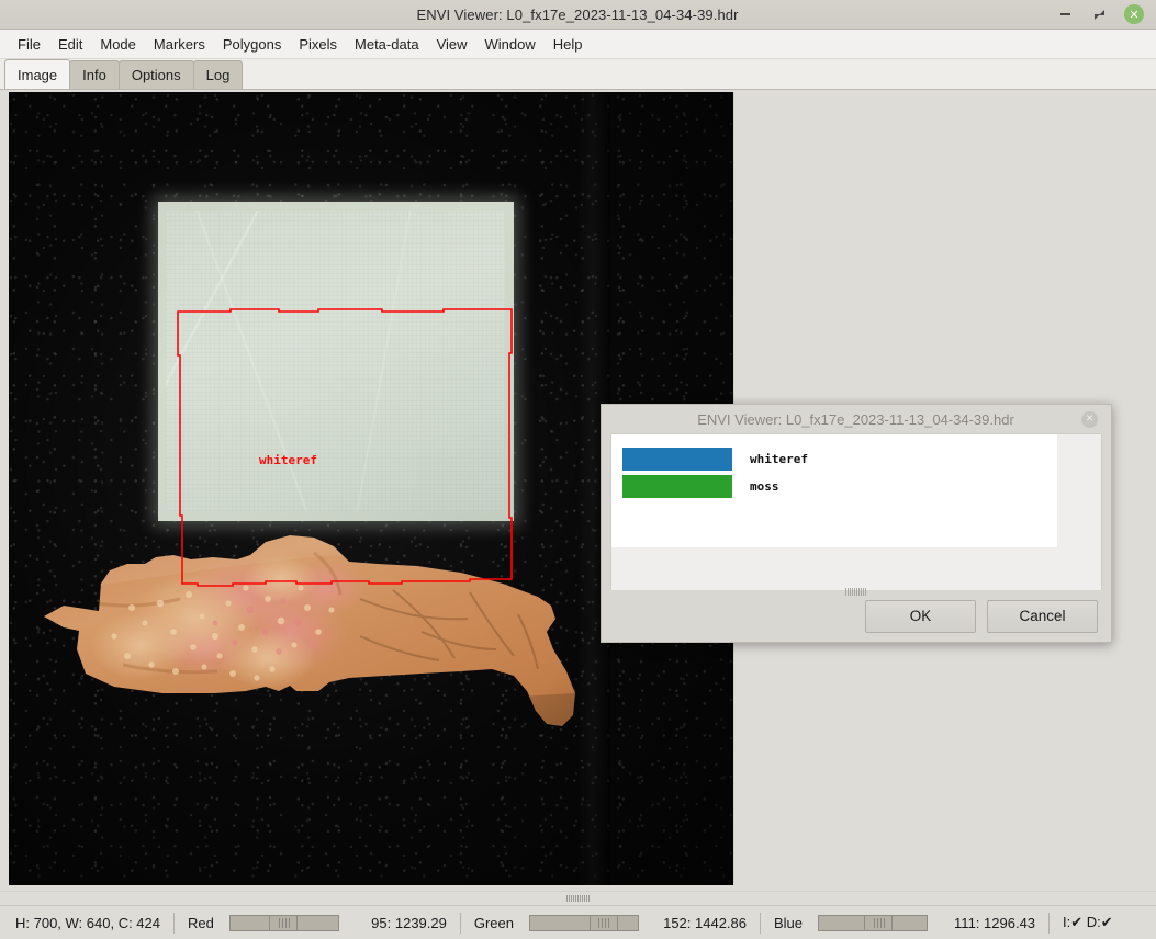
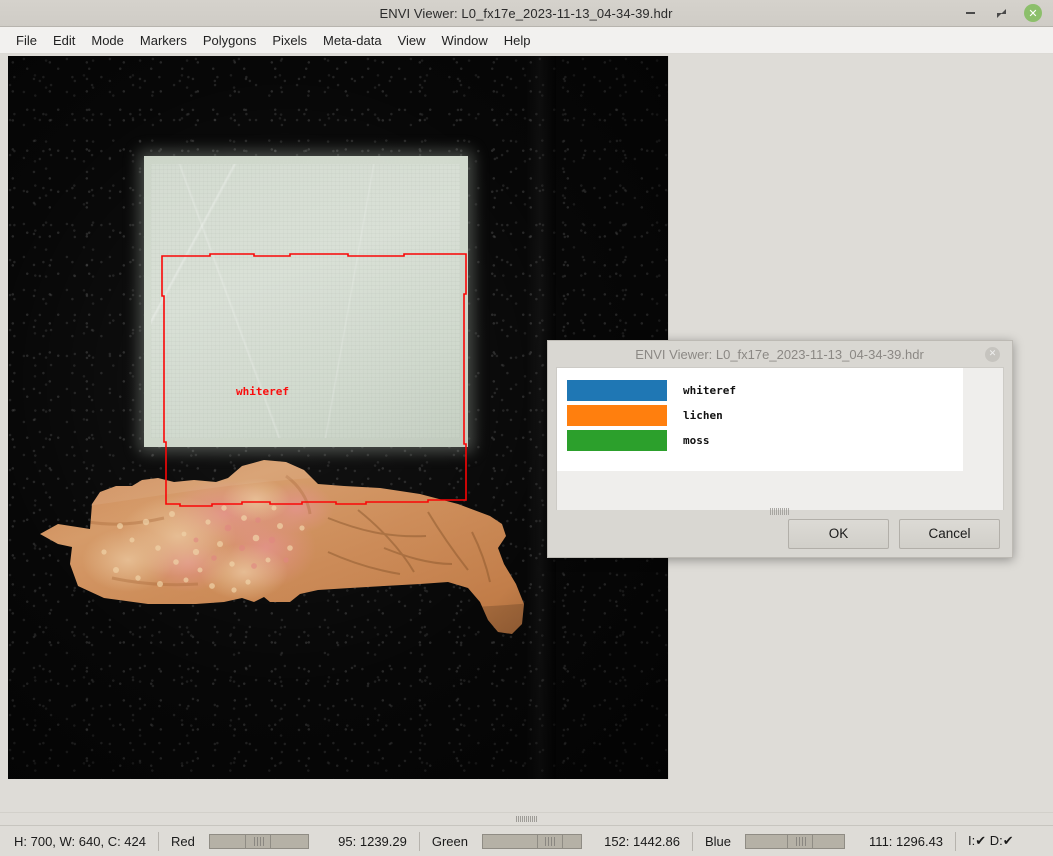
  ENVI Viewer: L0_fx17e_2023-11-13_04-34-39.hdr
  ✕
  File
  Edit
  Mode
  Markers
  Polygons
  Pixels
  Meta-data
  View
  Window
  Help
- Image
- Info
- Options
- Log
  ENVI Viewer: L0_fx17e_2023-11-13_04-34-39.hdr
  ✕
  whiteref
+ lichen
  moss
  OK
  Cancel
  H: 700, W: 640, C: 424
  Red
  95: 1239.29
  Green
  152: 1442.86
  Blue
  111: 1296.43
  I:✔ D:✔
